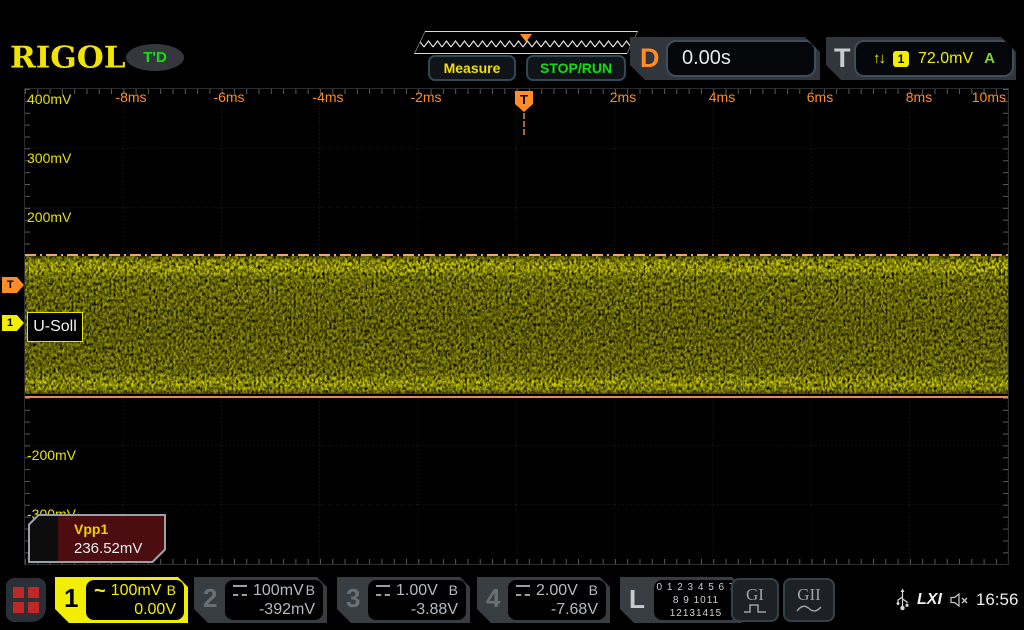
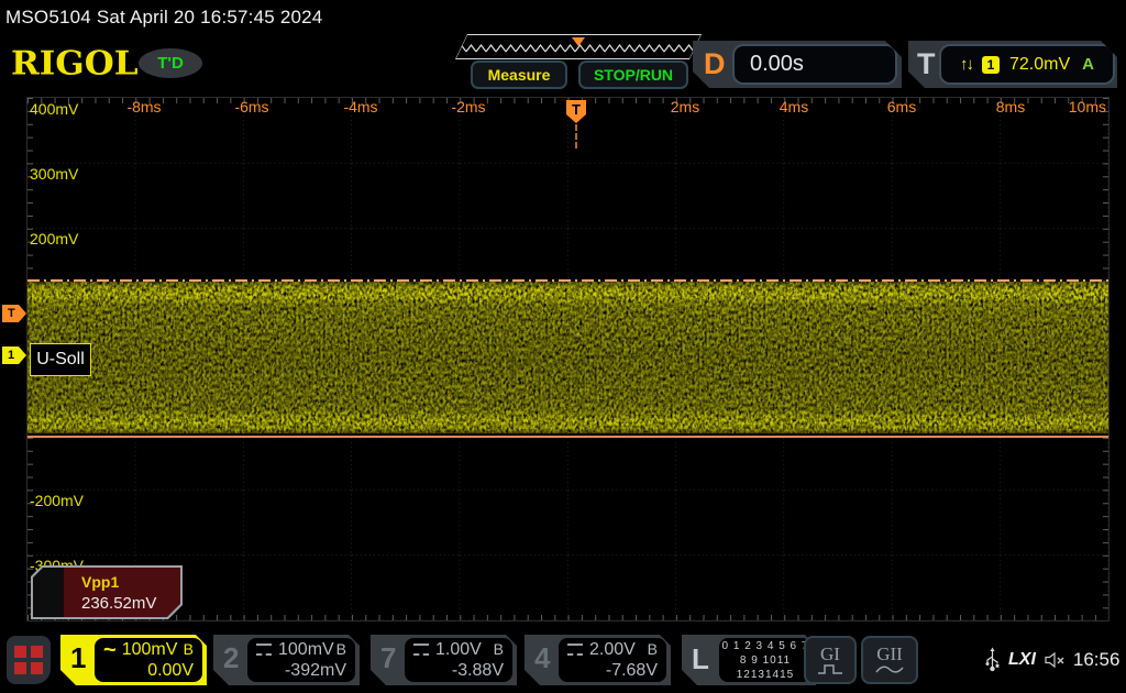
+ MSO5104 Sat April 20 16:57:45 2024
  RIGOL
  T'D
  Measure
  STOP/RUN
  D
  0.00s
  T
  ↑↓
  1
  72.0mV
  A
  -8ms
  -6ms
  -4ms
  -2ms
  2ms
  4ms
  6ms
  8ms
  10ms
  400mV
  300mV
  200mV
  -200mV
  T
  T
  1
  U-Soll
  Vpp1
  236.52mV
  1
  ~
  100mV
  B
  0.00V
  2
  100mV
  B
  -392mV
- 3
+ 7
  1.00V
  B
  -3.88V
  4
  2.00V
  B
  -7.68V
  L
  0 1 2 3 4 5 6
  8 9 1011 12131415
  GI
  GII
  LXI
  16:56
